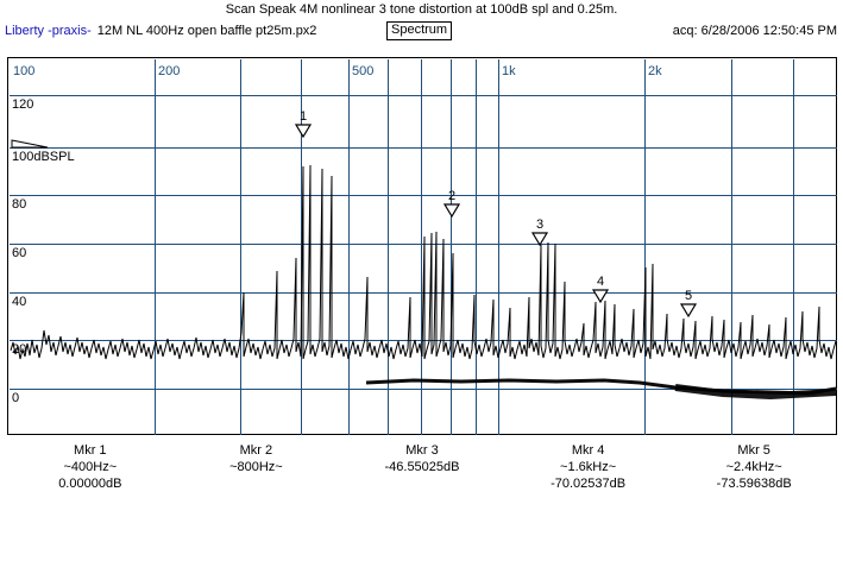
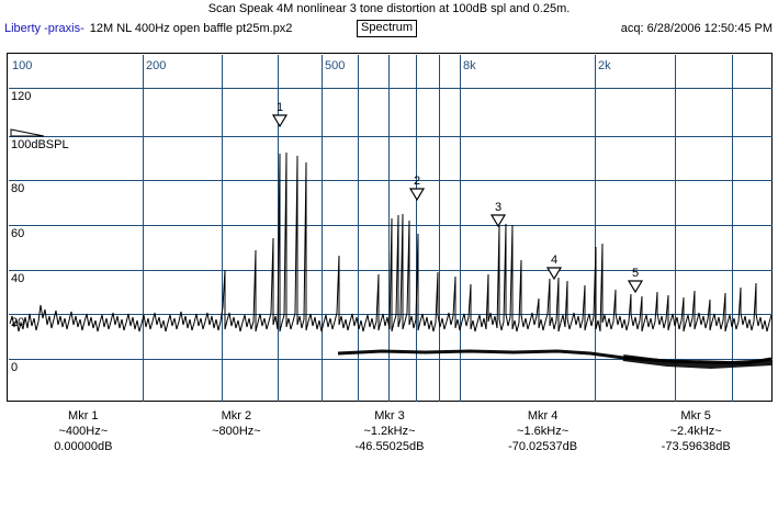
  Scan Speak 4M nonlinear 3 tone distortion at 100dB spl and 0.25m.
  Liberty -praxis- 12M NL 400Hz open baffle pt25m.px2
  Spectrum
  acq: 6/28/2006 12:50:45 PM
  120
  100dBSPL
  80
  60
  40
  0
  100
  200
  500
- 1k
+ 8k
  2k
  1
  2
  3
  4
  5
  Mkr 1
  ~400Hz~
  0.00000dB
  Mkr 2
  ~800Hz~
  Mkr 3
+ ~1.2kHz~
  -46.55025dB
  Mkr 4
  ~1.6kHz~
  -70.02537dB
  Mkr 5
  ~2.4kHz~
  -73.59638dB
